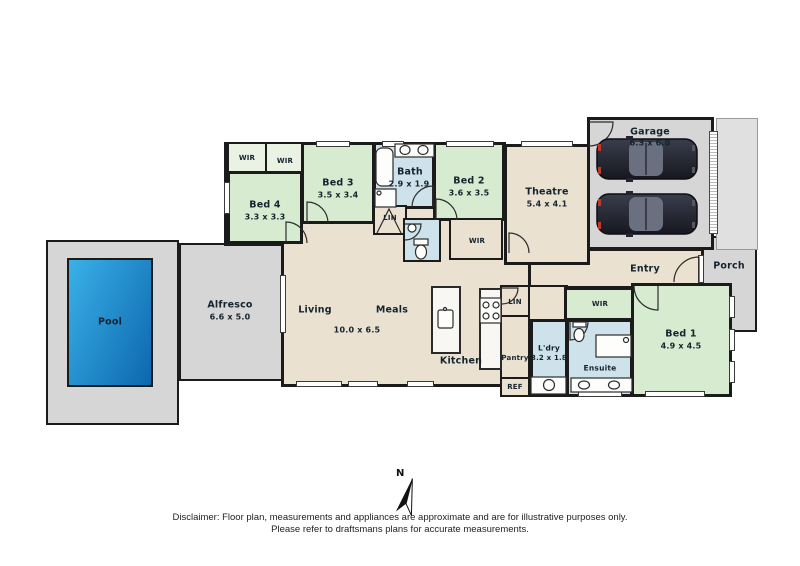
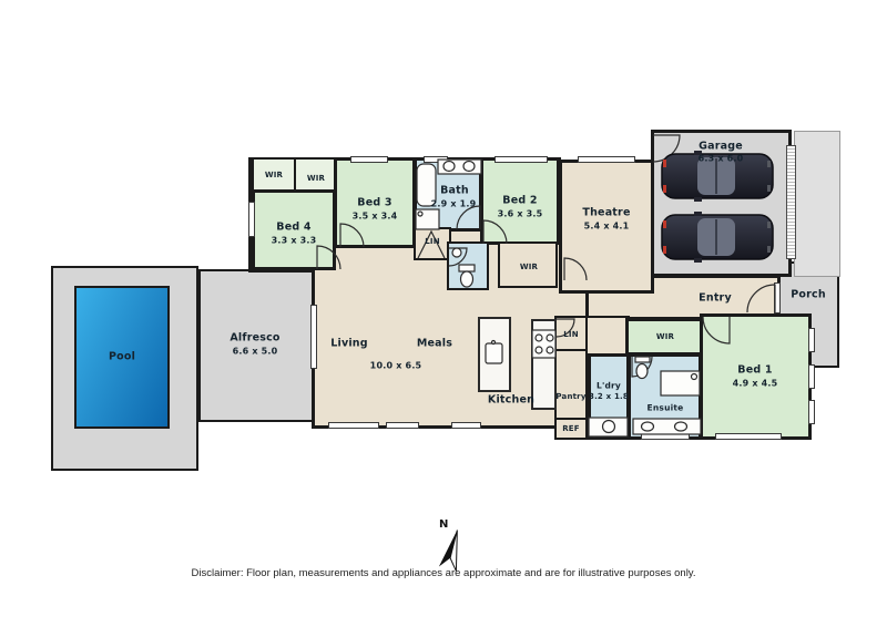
  Garage
  6.3 x 6.0
  Theatre
  5.4 x 4.1
  Bed 2
  3.6 x 3.5
  Bath
  2.9 x 1.9
  Bed 3
  3.5 x 3.4
  Bed 4
  3.3 x 3.3
  WIR
  WIR
  LIN
  WIR
  Living
  Meals
  10.0 x 6.5
  Kitchen
  LIN
  Pantry
  REF
  L'dry
  3.2 x 1.8
  Ensuite
  WIR
  Bed 1
  4.9 x 4.5
  Entry
  Porch
  Alfresco
  6.6 x 5.0
  Pool
  N
  Disclaimer: Floor plan, measurements and appliances are approximate and are for illustrative purposes only.
- Please refer to draftsmans plans for accurate measurements.
